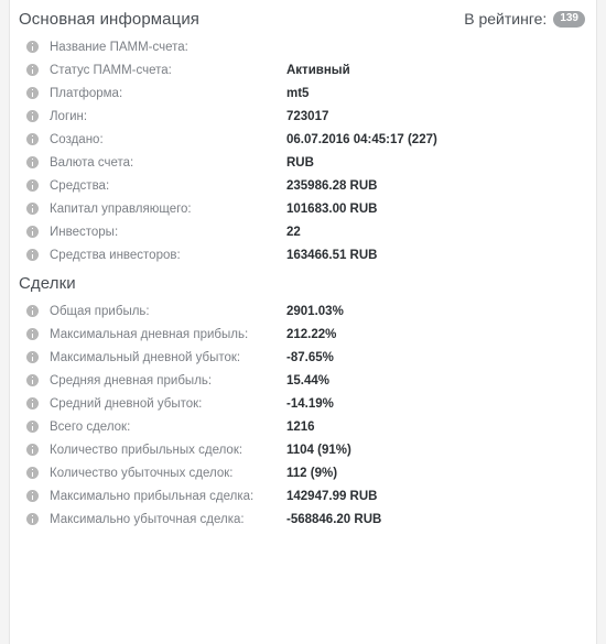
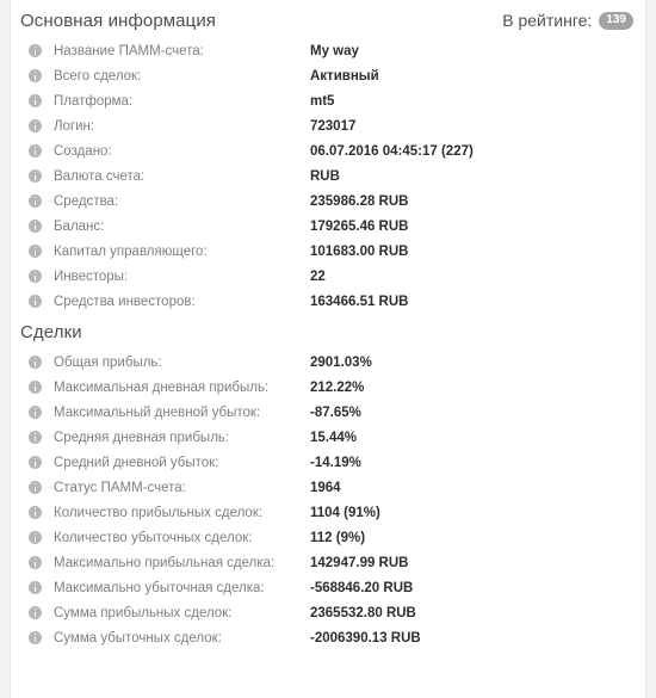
  Основная информация
  В рейтинге:
  139
  Название ПАММ-счета:
+ My way
- Статус ПАММ-счета:
+ Всего сделок:
  Активный
  Платформа:
  mt5
  Логин:
  723017
  Создано:
  06.07.2016 04:45:17 (227)
  Валюта счета:
  RUB
  Средства:
  235986.28 RUB
+ Баланс:
+ 179265.46 RUB
  Капитал управляющего:
  101683.00 RUB
  Инвесторы:
  22
  Средства инвесторов:
  163466.51 RUB
  Сделки
  Общая прибыль:
  2901.03%
  Максимальная дневная прибыль:
  212.22%
  Максимальный дневной убыток:
  -87.65%
  Средняя дневная прибыль:
  15.44%
  Средний дневной убыток:
  -14.19%
- Всего сделок:
+ Статус ПАММ-счета:
- 1216
+ 1964
  Количество прибыльных сделок:
  1104 (91%)
  Количество убыточных сделок:
  112 (9%)
  Максимально прибыльная сделка:
  142947.99 RUB
  Максимально убыточная сделка:
  -568846.20 RUB
+ Сумма прибыльных сделок:
+ 2365532.80 RUB
+ Сумма убыточных сделок:
+ -2006390.13 RUB
